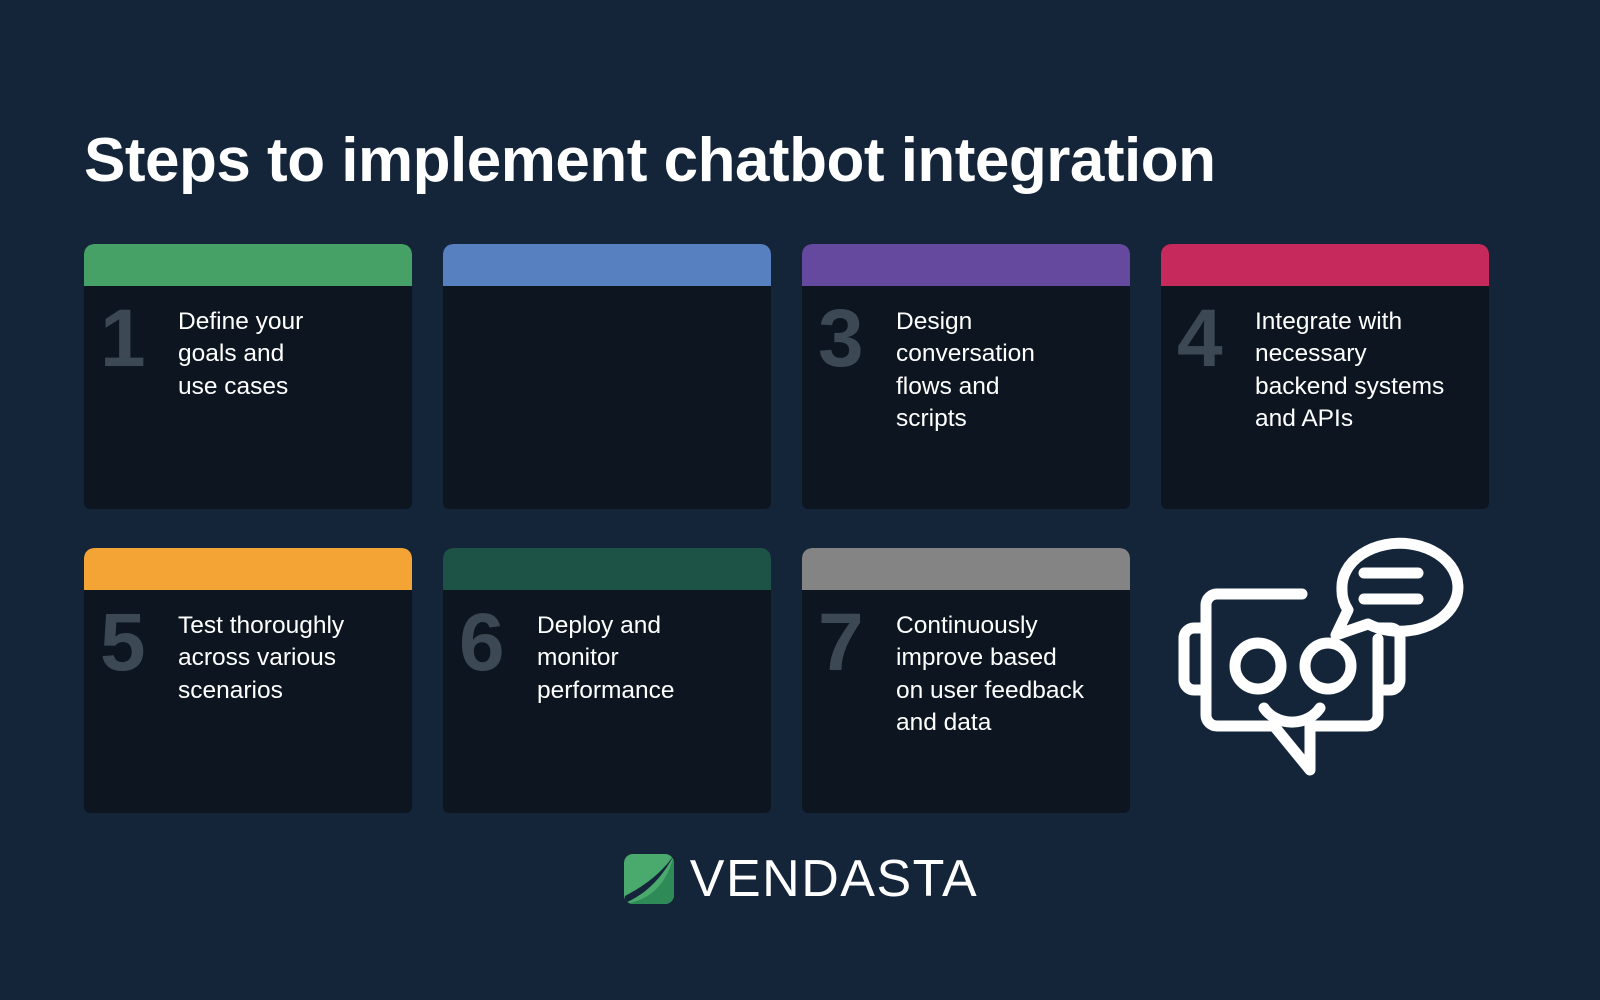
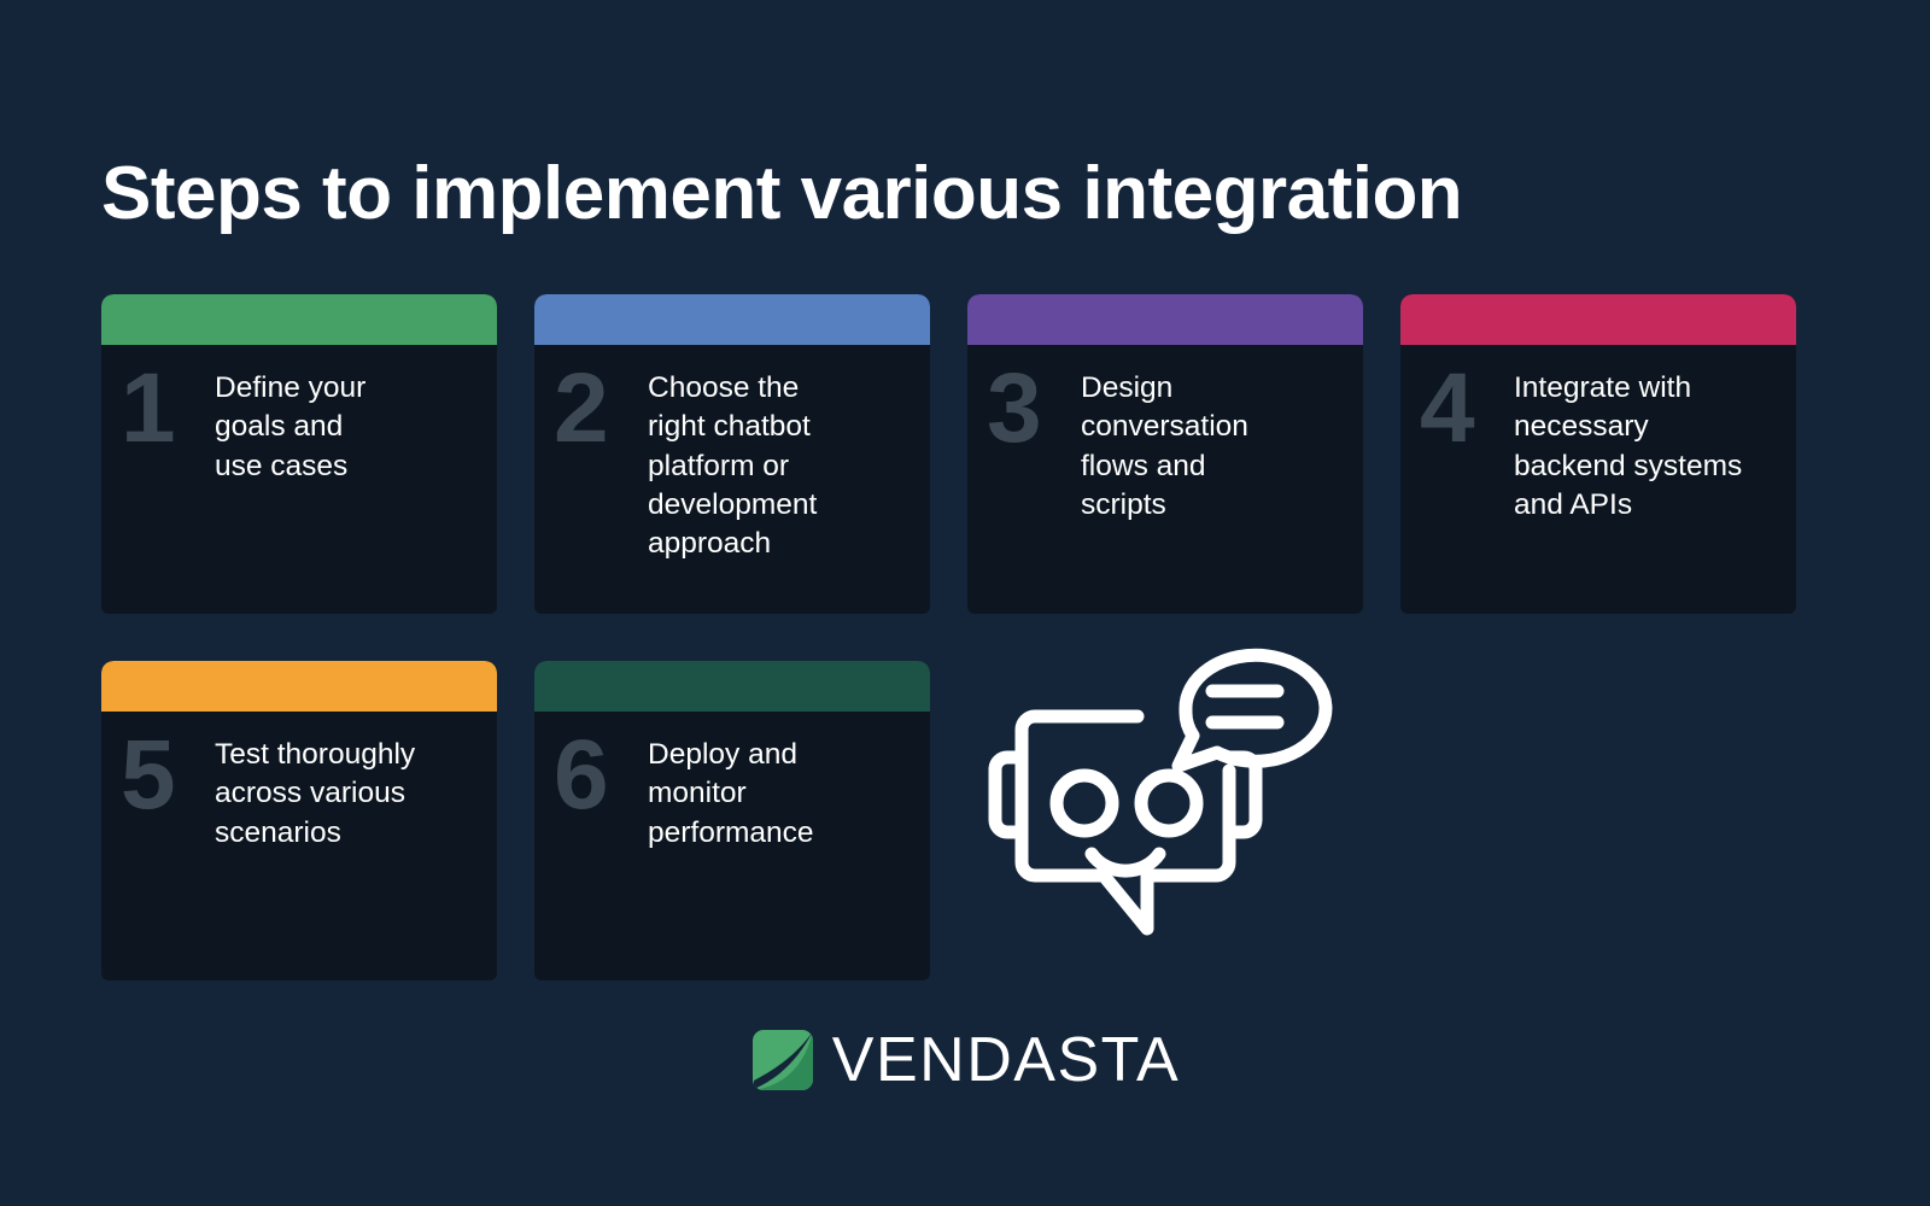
- Steps to implement chatbot integration
+ Steps to implement various integration
  1
  Define your
  goals and
  use cases
+ 2
+ Choose the
+ right chatbot
+ platform or
+ development
+ approach
  3
  Design
  conversation
  flows and
  scripts
  4
  Integrate with
  necessary
  backend systems
  and APIs
  5
  Test thoroughly
  across various
  scenarios
  6
  Deploy and
  monitor
  performance
- 7
- Continuously
- improve based
- on user feedback
- and data
  VENDASTA
